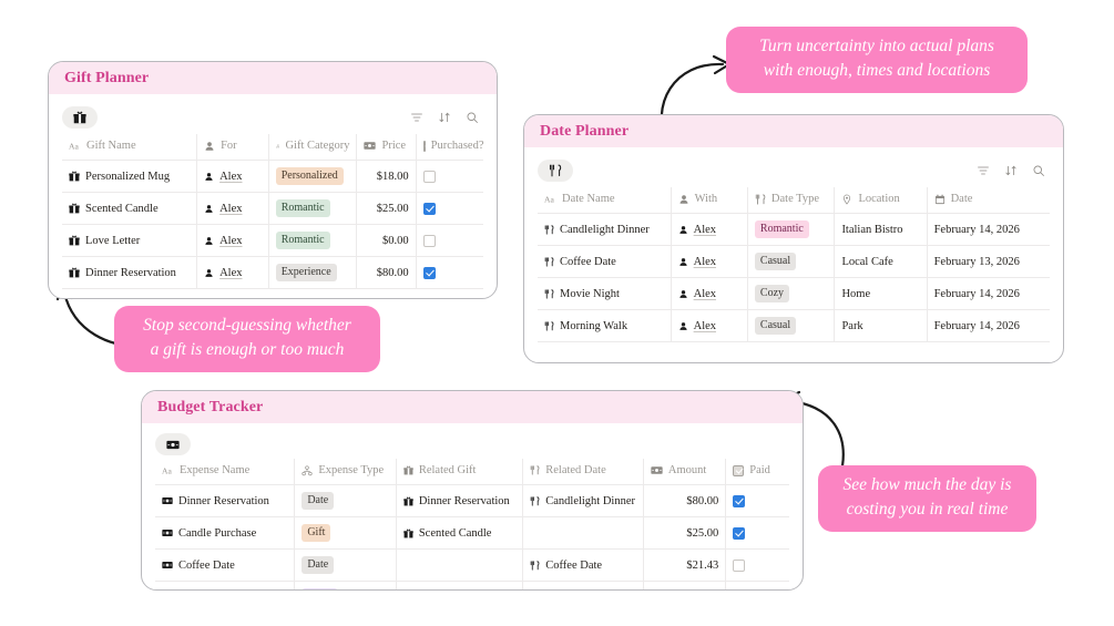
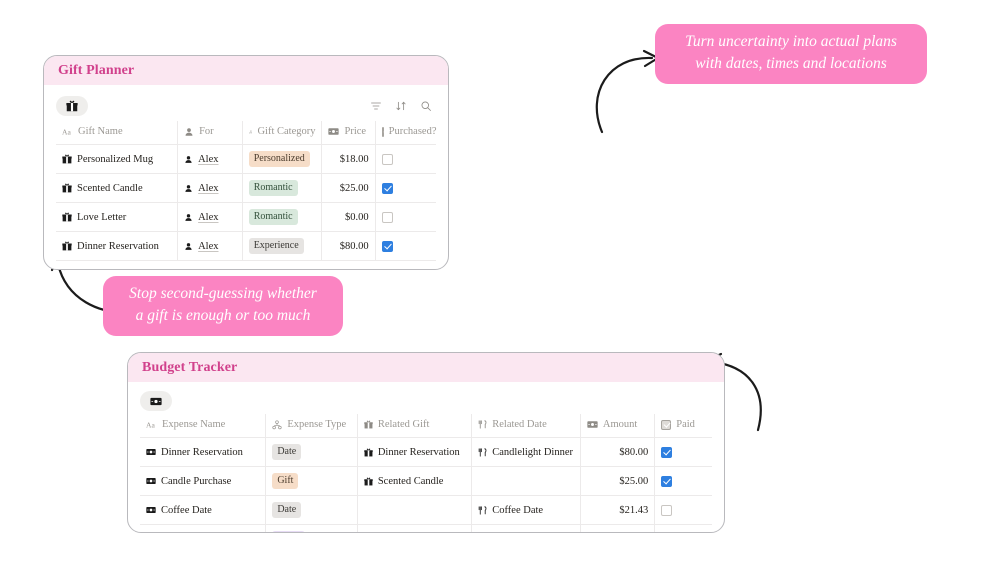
  Gift Planner
  Aa Gift Name	For	Gift Category	Price	Purchased?
  Personalized Mug	Alex	Personalized	$18.00
  Scented Candle	Alex	Romantic	$25.00
  Love Letter	Alex	Romantic	$0.00
  Dinner Reservation	Alex	Experience	$80.00
- Date Planner
- Aa Date Name	With	Date Type	Location	Date
- Candlelight Dinner	Alex	Romantic	Italian Bistro	February 14, 2026
- Coffee Date	Alex	Casual	Local Cafe	February 13, 2026
- Movie Night	Alex	Cozy	Home	February 14, 2026
- Morning Walk	Alex	Casual	Park	February 14, 2026
  Budget Tracker
  Aa Expense Name	Expense Type	Related Gift	Related Date	Amount	Paid
  Dinner Reservation	Date	Dinner Reservation	Candlelight Dinner	$80.00
  Candle Purchase	Gift	Scented Candle		$25.00
  Coffee Date	Date		Coffee Date	$21.43
  Turn uncertainty into actual plans
- with enough, times and locations
+ with dates, times and locations
  Stop second-guessing whether
  a gift is enough or too much
- See how much the day is
- costing you in real time
